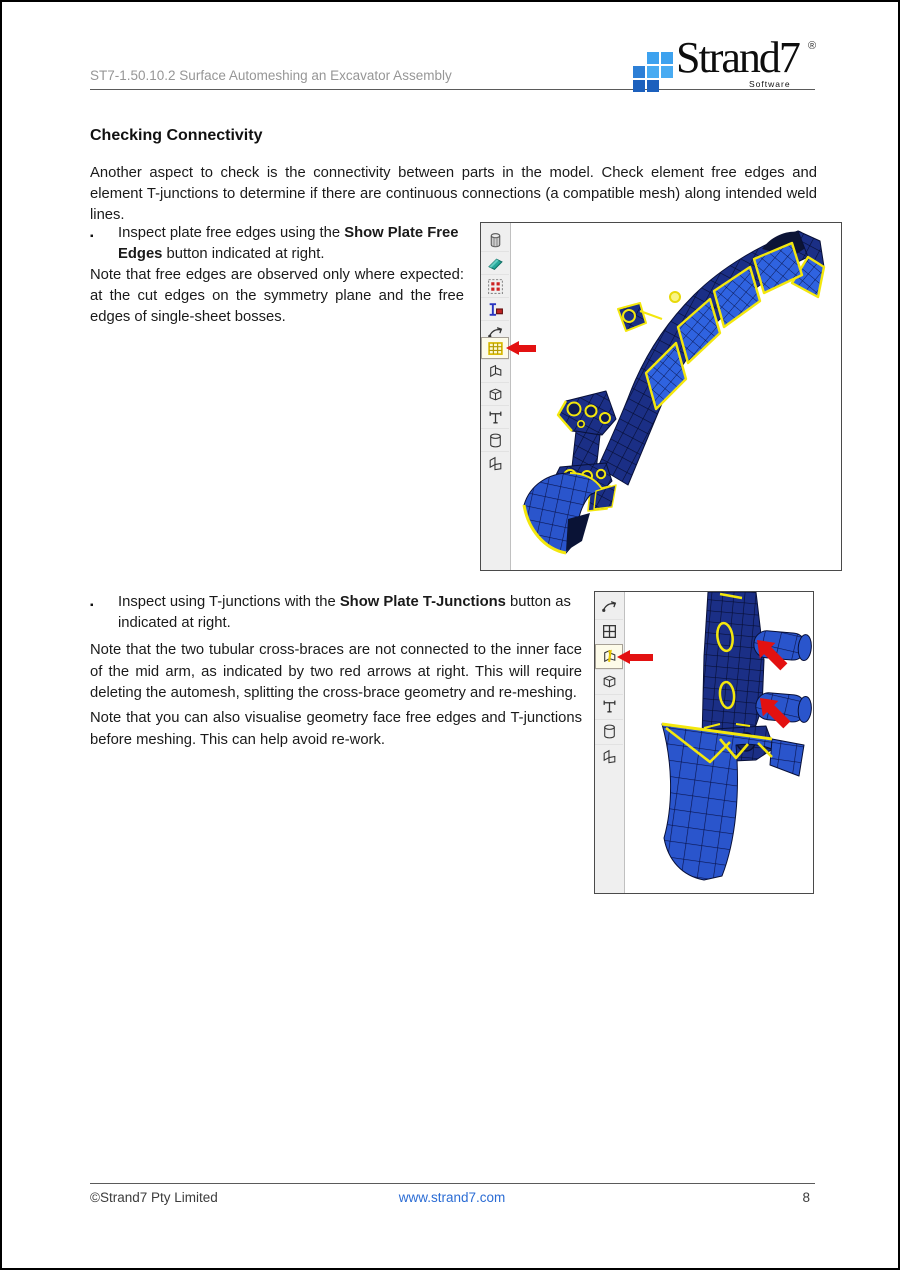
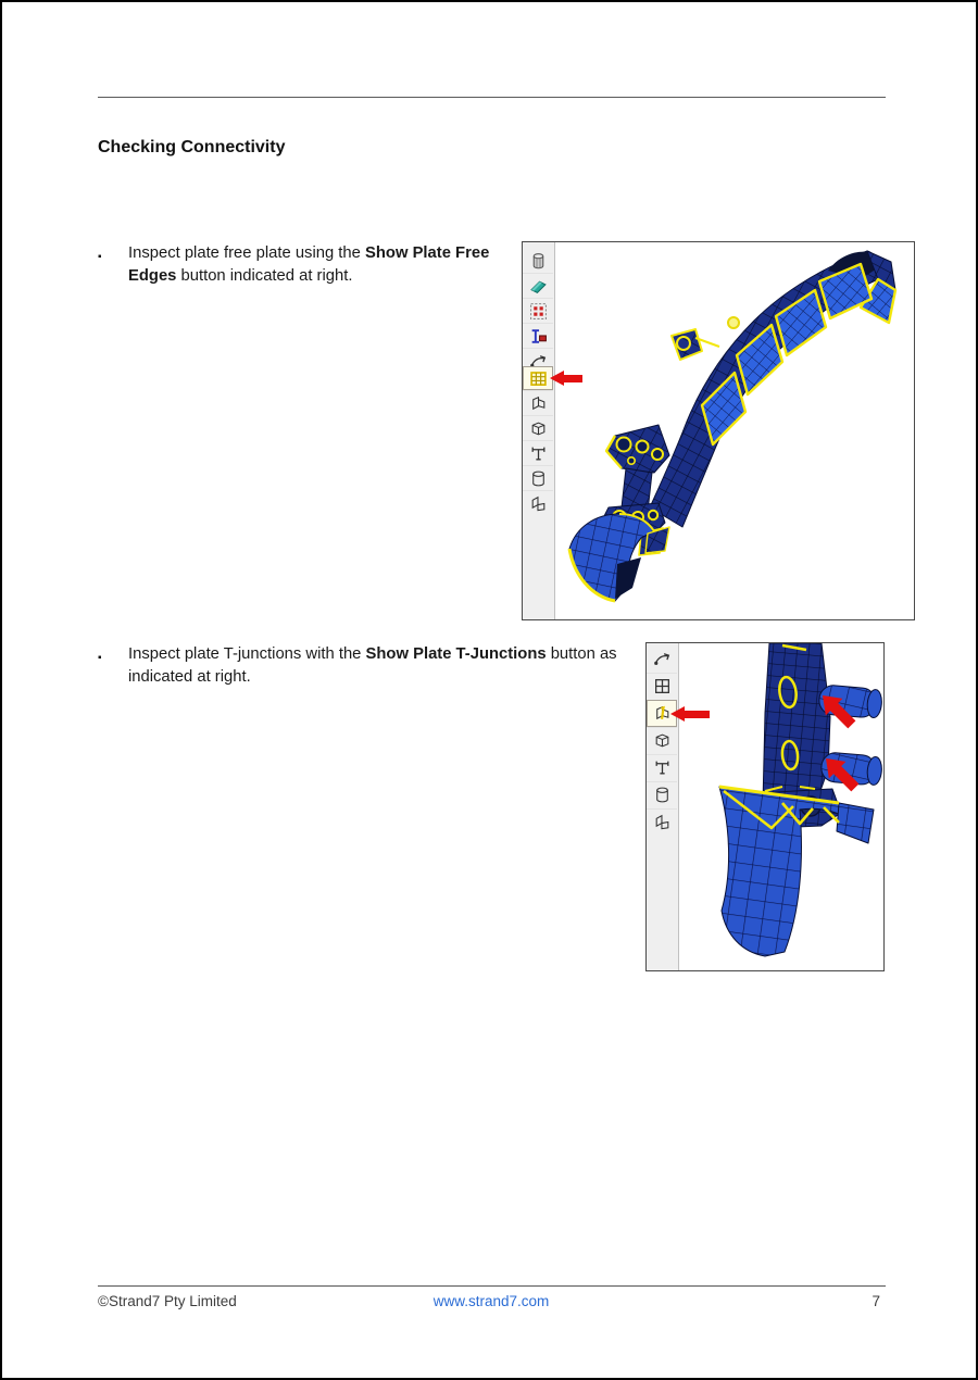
- ST7-1.50.10.2 Surface Automeshing an Excavator Assembly
- Strand7
- ®
- Software
  Checking Connectivity
- Another aspect to check is the connectivity between parts in the model. Check element free edges and element T-junctions to determine if there are continuous connections (a compatible mesh) along intended weld lines.
  ▪
- Inspect plate free edges using the Show Plate Free Edges button indicated at right.
+ Inspect plate free plate using the Show Plate Free Edges button indicated at right.
- Note that free edges are observed only where expected: at the cut edges on the symmetry plane and the free edges of single-sheet bosses.
  ▪
- Inspect using T-junctions with the Show Plate T-Junctions button as indicated at right.
+ Inspect plate T-junctions with the Show Plate T-Junctions button as indicated at right.
- Note that the two tubular cross-braces are not connected to the inner face of the mid arm, as indicated by two red arrows at right. This will require deleting the automesh, splitting the cross-brace geometry and re-meshing.
- Note that you can also visualise geometry face free edges and T-junctions before meshing. This can help avoid re-work.
  ©Strand7 Pty Limited
  www.strand7.com
- 8
+ 7
